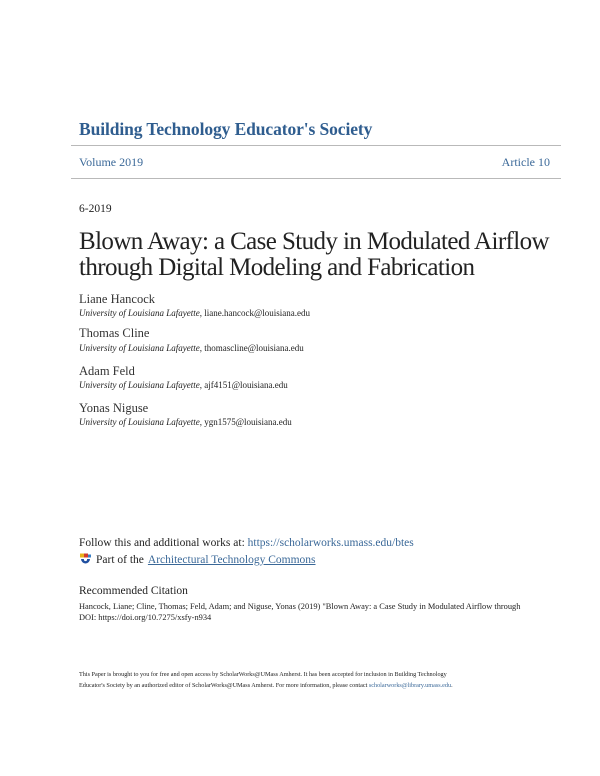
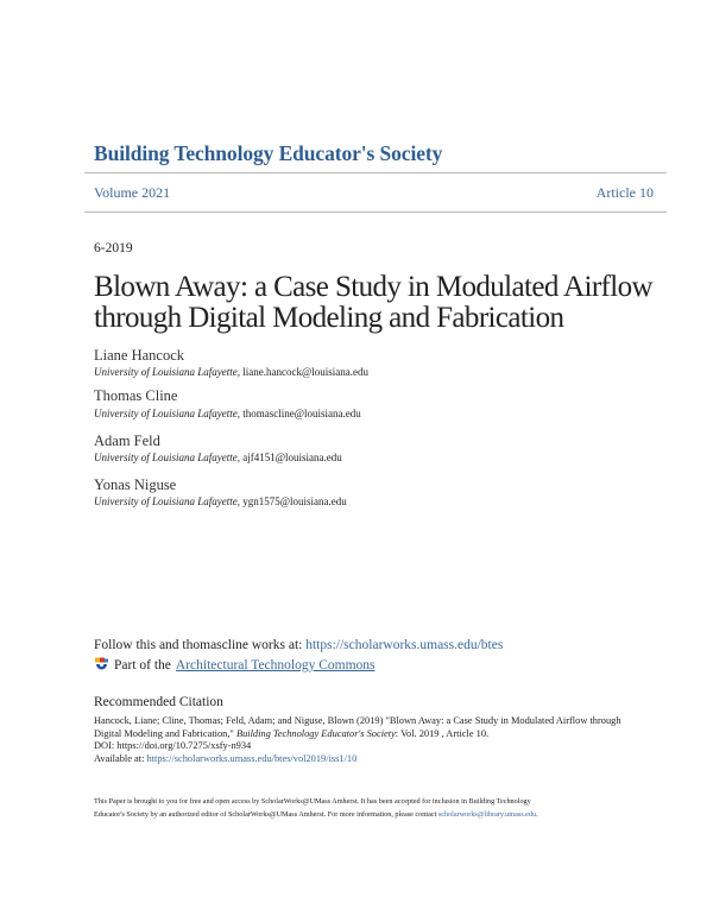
  Building Technology Educator's Society
- Volume 2019
+ Volume 2021
  Article 10
  6-2019
  Blown Away: a Case Study in Modulated Airflow
  through Digital Modeling and Fabrication
  Liane Hancock
  University of Louisiana Lafayette, liane.hancock@louisiana.edu
  Thomas Cline
  University of Louisiana Lafayette, thomascline@louisiana.edu
  Adam Feld
  University of Louisiana Lafayette, ajf4151@louisiana.edu
  Yonas Niguse
  University of Louisiana Lafayette, ygn1575@louisiana.edu
- Follow this and additional works at: https://scholarworks.umass.edu/btes
+ Follow this and thomascline works at: https://scholarworks.umass.edu/btes
  Part of the
  Architectural Technology Commons
  Recommended Citation
- Hancock, Liane; Cline, Thomas; Feld, Adam; and Niguse, Yonas (2019) "Blown Away: a Case Study in Modulated Airflow through
+ Hancock, Liane; Cline, Thomas; Feld, Adam; and Niguse, Blown (2019) "Blown Away: a Case Study in Modulated Airflow through
+ Digital Modeling and Fabrication," Building Technology Educator's Society: Vol. 2019 , Article 10.
  DOI: https://doi.org/10.7275/xsfy-n934
+ Available at: https://scholarworks.umass.edu/btes/vol2019/iss1/10
